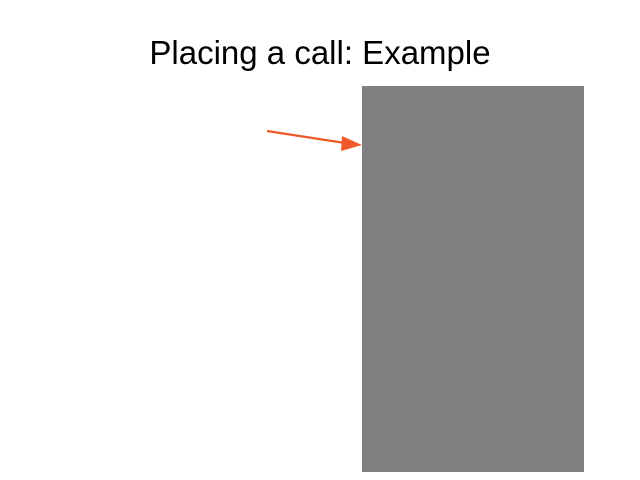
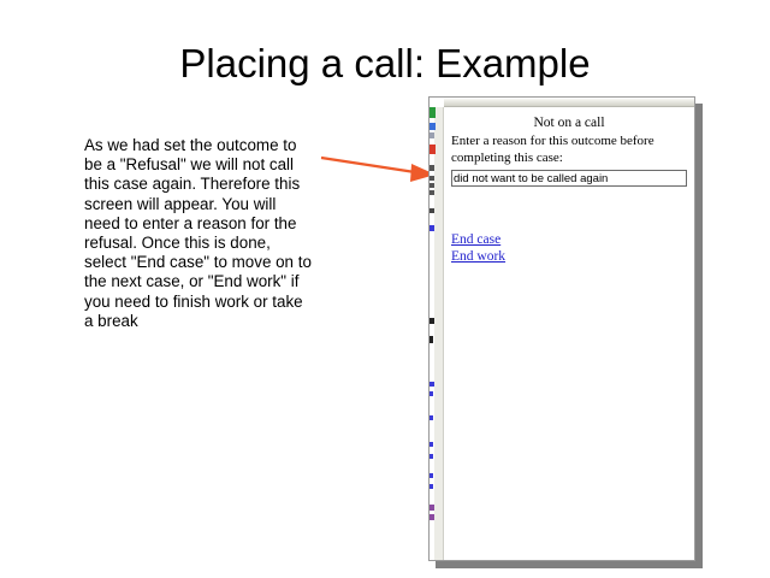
  Placing a call: Example
+ As we had set the outcome to be a "Refusal" we will not call this case again. Therefore this screen will appear. You will need to enter a reason for the refusal. Once this is done, select "End case" to move on to the next case, or "End work" if you need to finish work or take a break
+ Not on a call
+ Enter a reason for this outcome before completing this case:
+ did not want to be called again
+ End case
+ End work
